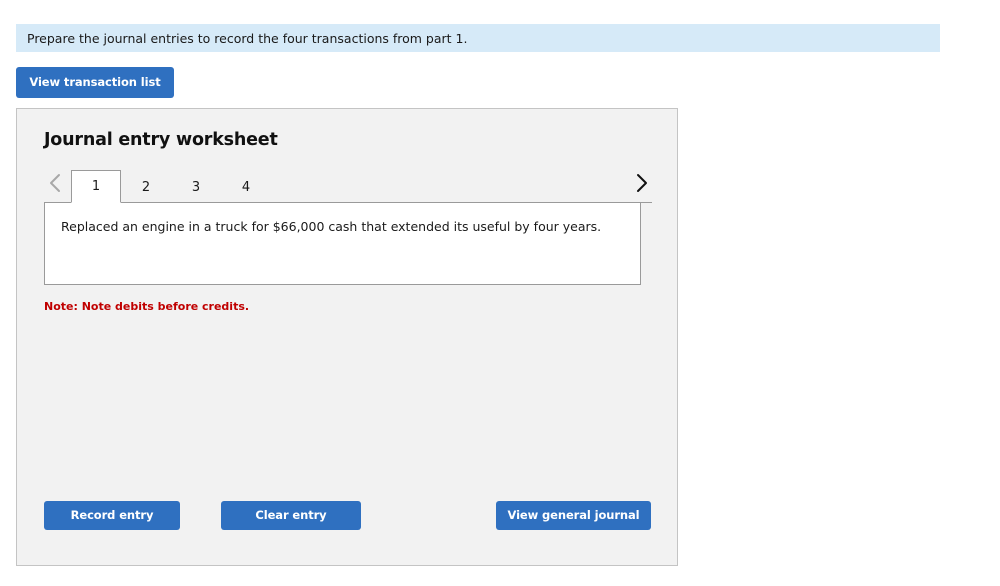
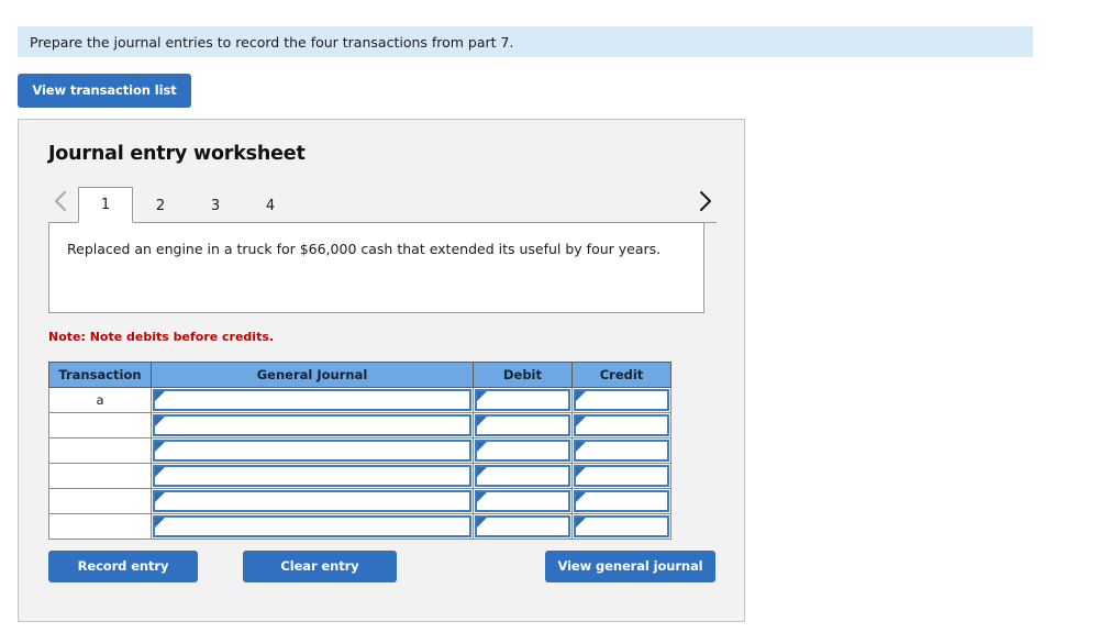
- Prepare the journal entries to record the four transactions from part 1.
+ Prepare the journal entries to record the four transactions from part 7.
  View transaction list
  Journal entry worksheet
  1
  2
  3
  4
  Replaced an engine in a truck for $66,000 cash that extended its useful by four years.
  Note: Note debits before credits.
+ Transaction	General Journal	Debit	Credit
+ a
  Record entry
  Clear entry
  View general journal
